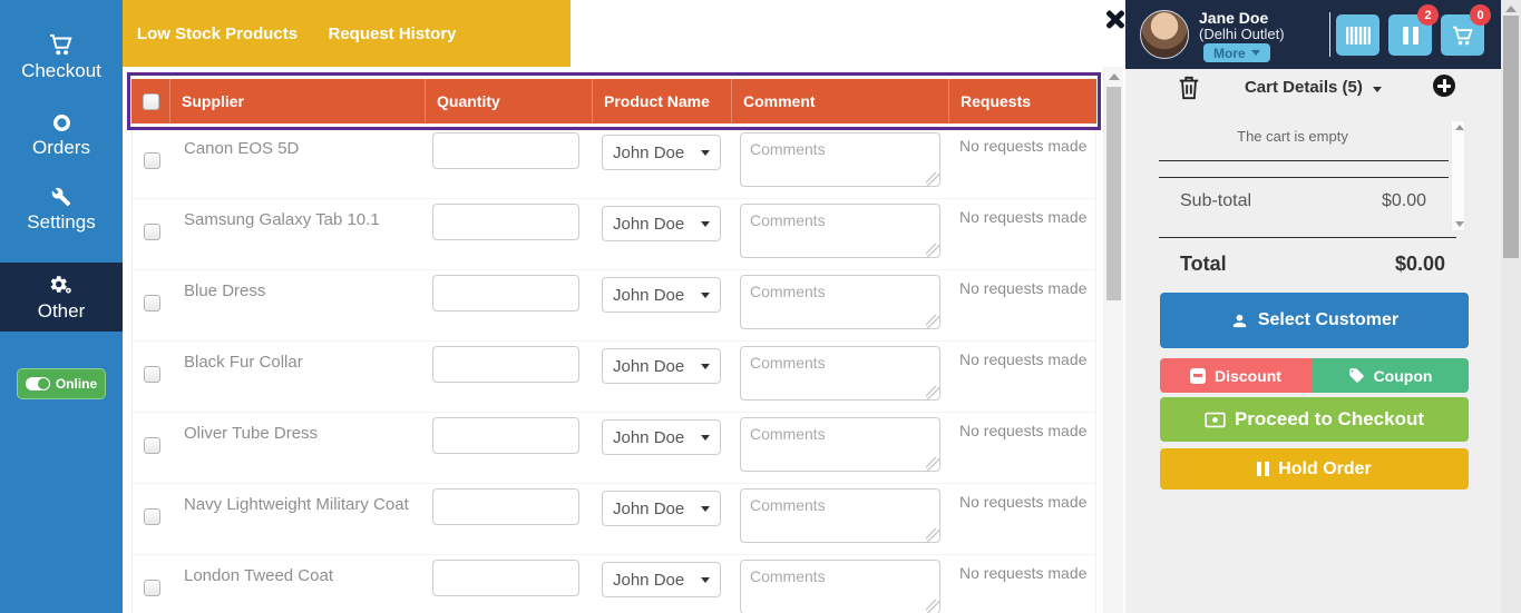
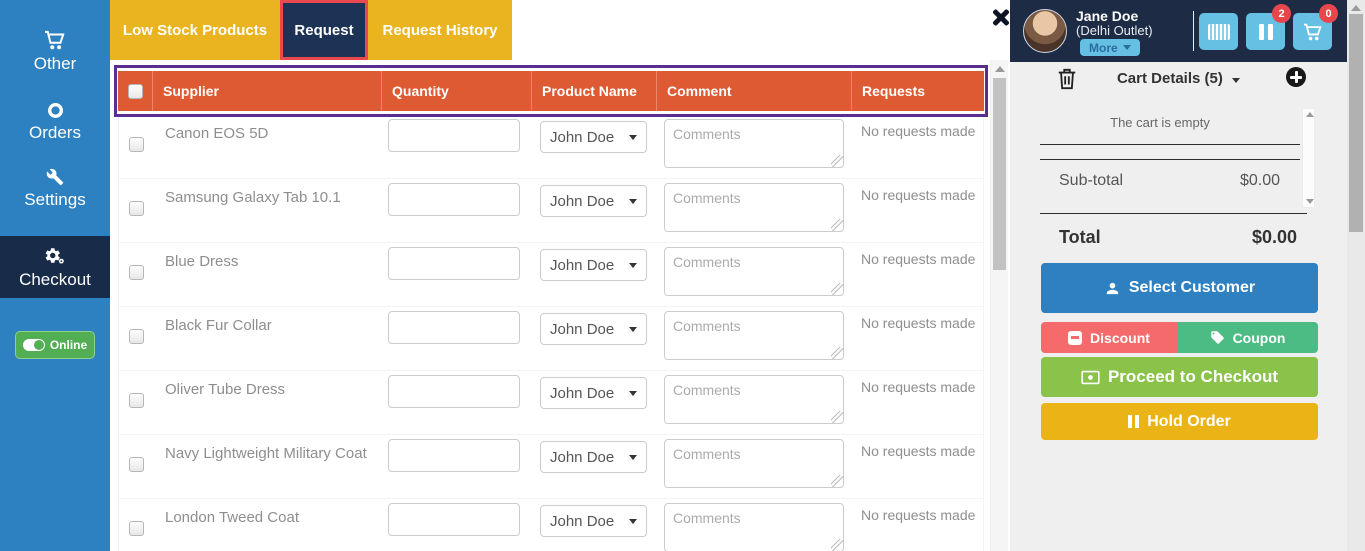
- Checkout
+ Other
  Orders
  Settings
- Other
+ Checkout
  Online
  Low Stock Products
+ Request
  Request History
  Supplier
  Quantity
  Product Name
  Comment
  Requests
  Canon EOS 5D
  John Doe
  Comments
  No requests made
  Samsung Galaxy Tab 10.1
  John Doe
  Comments
  No requests made
  Blue Dress
  John Doe
  Comments
  No requests made
  Black Fur Collar
  John Doe
  Comments
  No requests made
  Oliver Tube Dress
  John Doe
  Comments
  No requests made
  Navy Lightweight Military Coat
  John Doe
  Comments
  No requests made
  London Tweed Coat
  John Doe
  Comments
  No requests made
  Jane Doe
  (Delhi Outlet)
  More
  2
  0
  Cart Details (5)
  The cart is empty
  Sub-total
  $0.00
  Total
  $0.00
  Select Customer
  Discount
  Coupon
  Proceed to Checkout
  Hold Order
